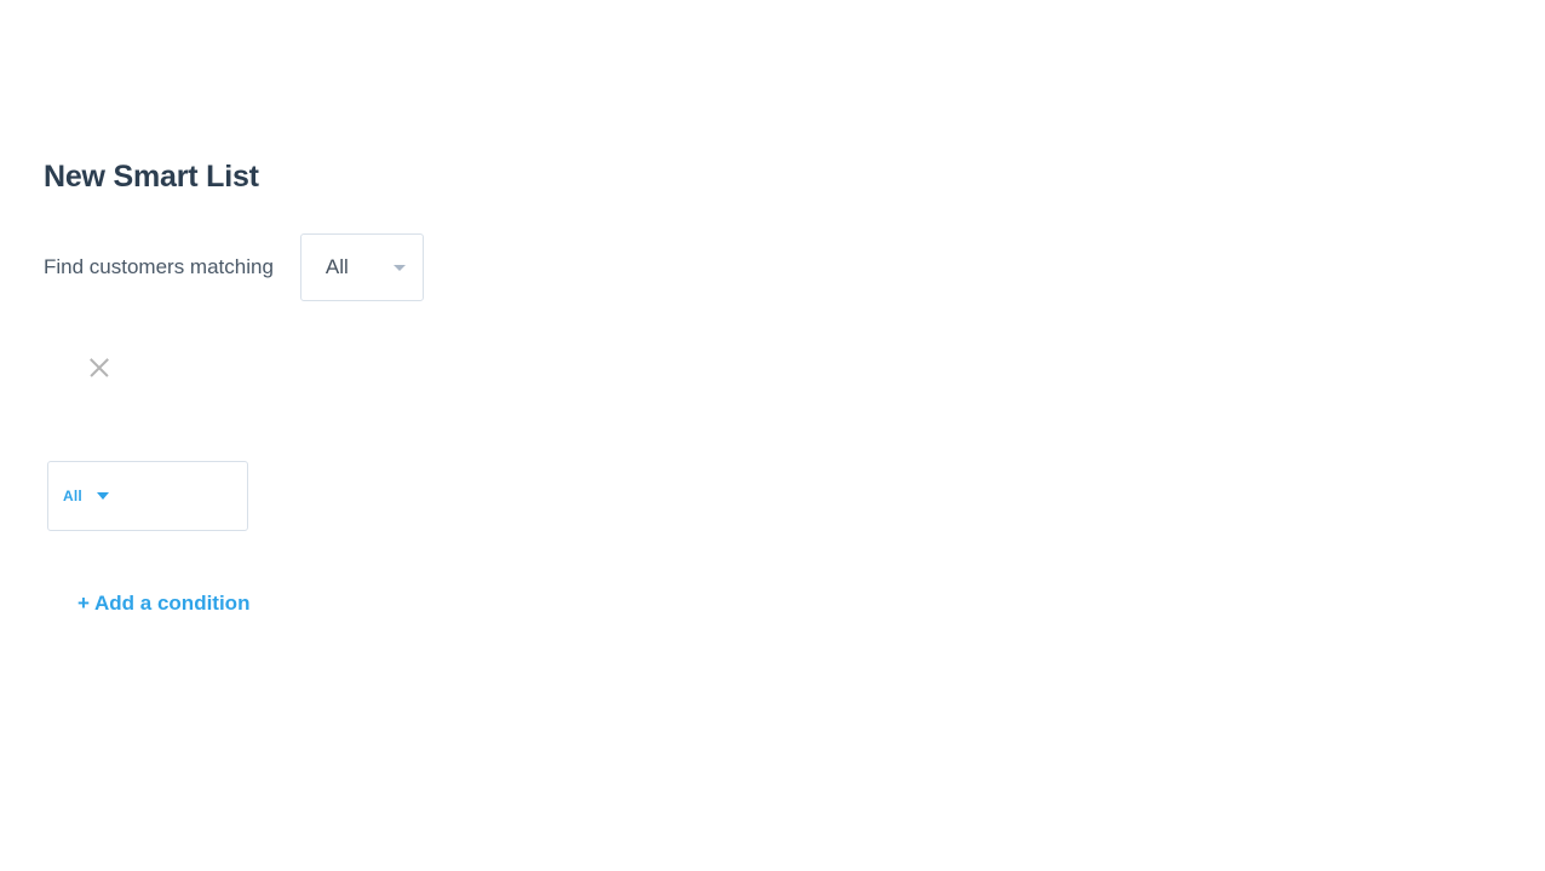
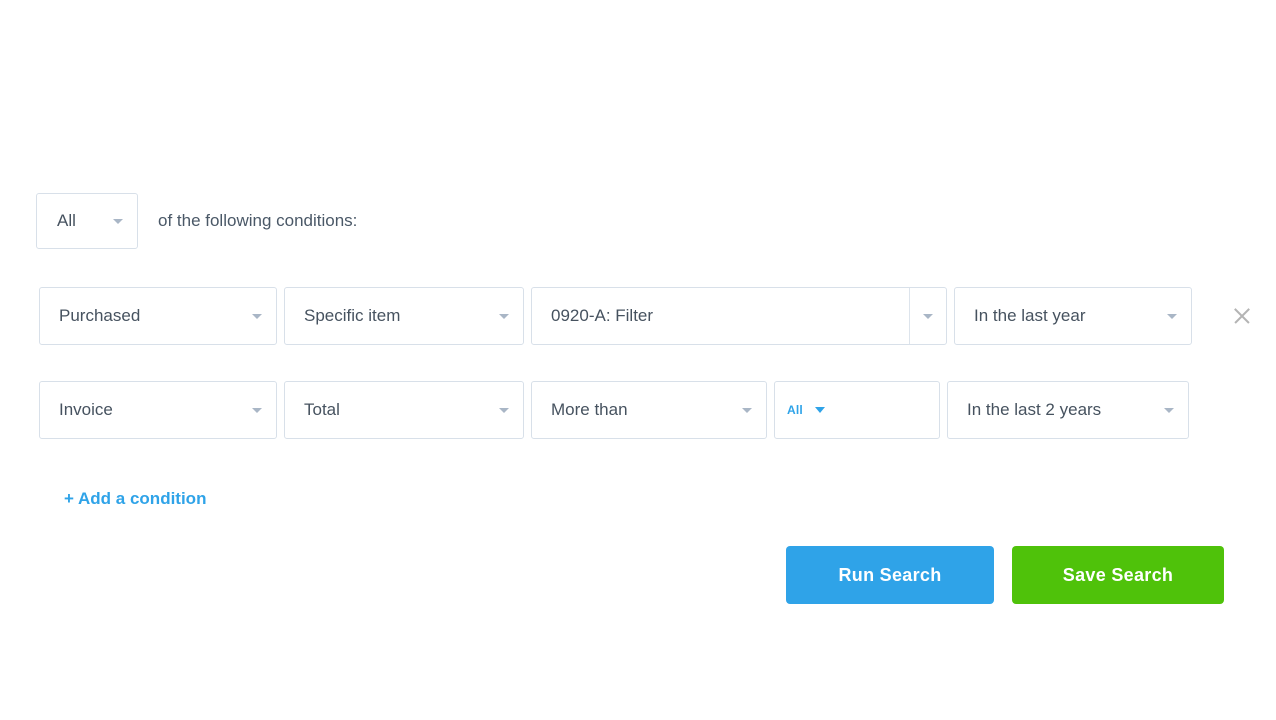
- New Smart List
- Find customers matching
  All
+ of the following conditions:
+ Purchased
+ Specific item
+ 0920-A: Filter
+ In the last year
+ Invoice
+ Total
+ More than
  All
+ In the last 2 years
  + Add a condition
+ Run Search
+ Save Search
